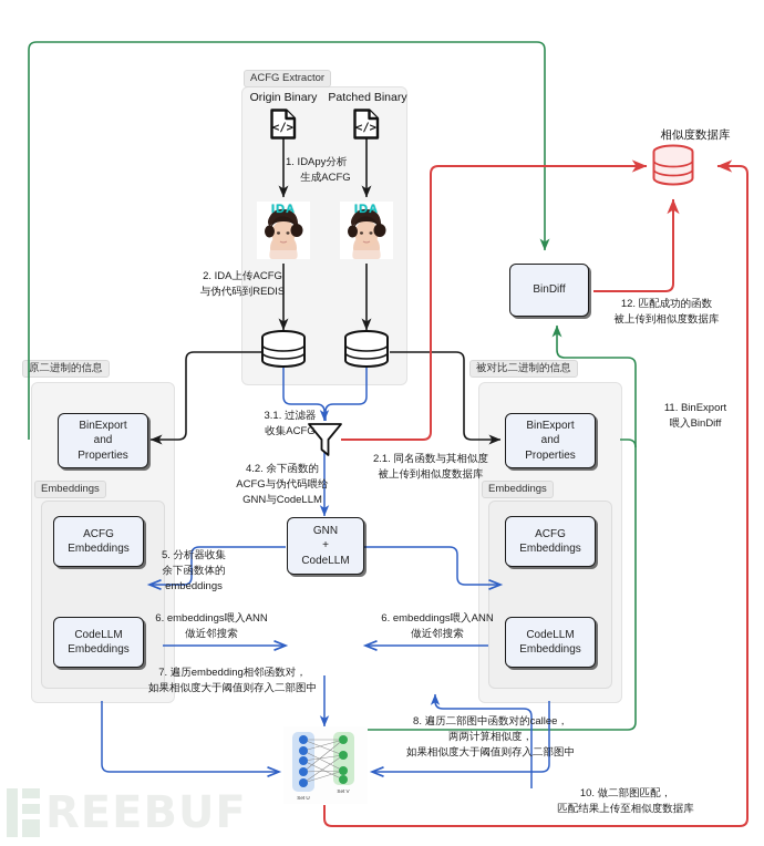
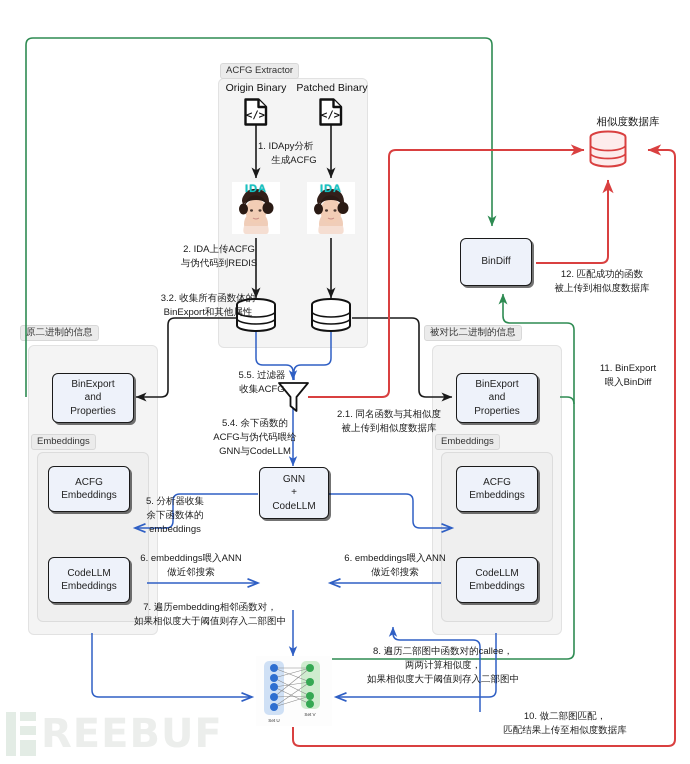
  ACFG Extractor
  原二进制的信息
  Embeddings
  被对比二进制的信息
  Embeddings
  Origin Binary
  Patched Binary
  </>
  </>
  IDA
  IDA
  相似度数据库
  BinDiff
  BinExport
  and
  Properties
  BinExport
  and
  Properties
  ACFG
  Embeddings
  CodeLLM
  Embeddings
  ACFG
  Embeddings
  CodeLLM
  Embeddings
  GNN
  +
  CodeLLM
  1. IDApy分析
  生成ACFG
  2. IDA上传ACFG
  与伪代码到REDIS
+ 3.2. 收集所有函数体的
+ BinExport和其他属性
- 3.1. 过滤器
+ 5.5. 过滤器
  收集ACFG
  2.1. 同名函数与其相似度
  被上传到相似度数据库
- 4.2. 余下函数的
+ 5.4. 余下函数的
  ACFG与伪代码喂给
  GNN与CodeLLM
  5. 分析器收集
  余下函数体的
  embeddings
  6. embeddings喂入ANN
  做近邻搜索
  6. embeddings喂入ANN
  做近邻搜索
  7. 遍历embedding相邻函数对，
  如果相似度大于阈值则存入二部图中
  8. 遍历二部图中函数对的callee，
  两两计算相似度，
  如果相似度大于阈值则存入二部图中
  10. 做二部图匹配，
  匹配结果上传至相似度数据库
  11. BinExport
  喂入BinDiff
  12. 匹配成功的函数
  被上传到相似度数据库
